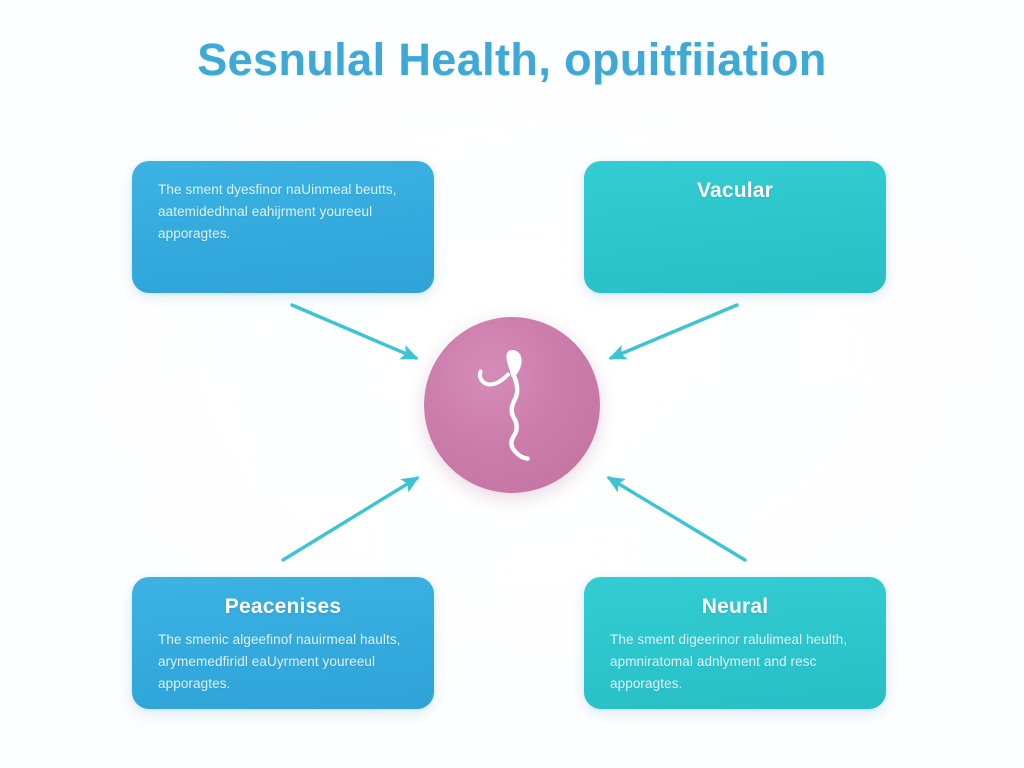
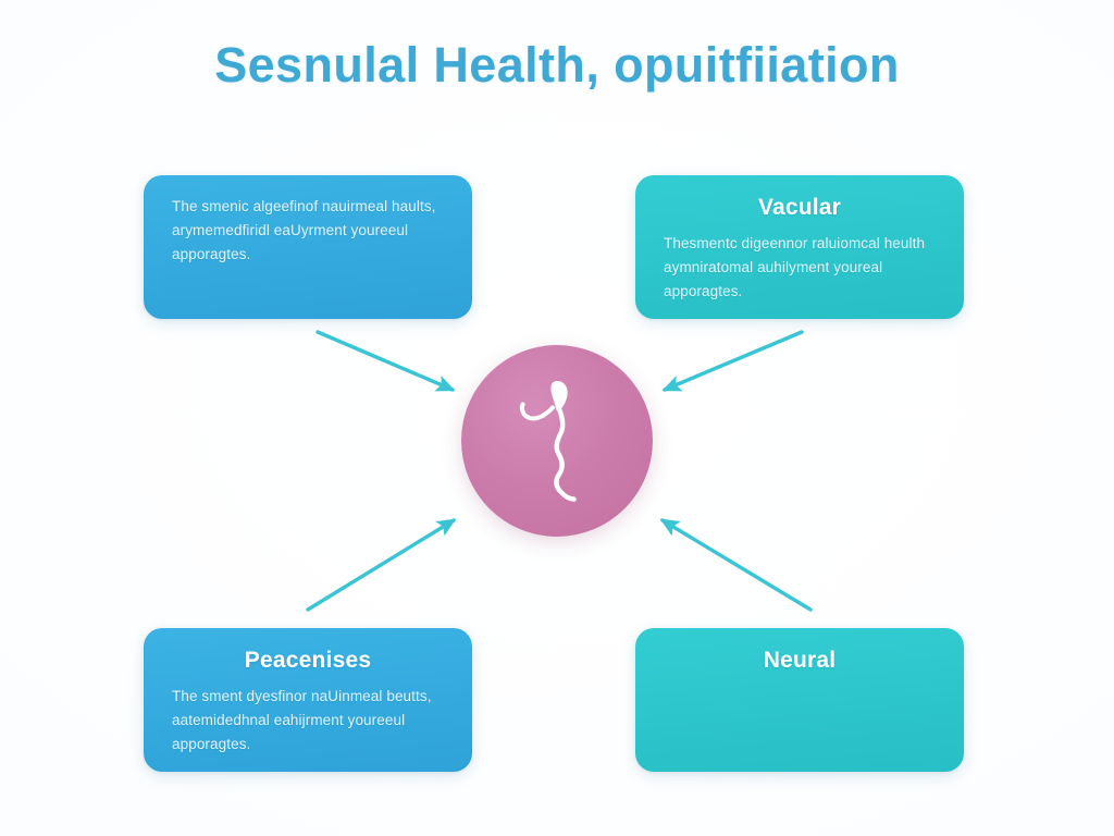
  Sesnulal Health, opuitfiiation
- The sment dyesfinor naUinmeal beutts, aatemidedhnal eahijrment youreeul apporagtes.
+ The smenic algeefinof nauirmeal haults, arymemedfiridl eaUyrment youreeul apporagtes.
  Vacular
+ Thesmentc digeennor raluiomcal heulth aymniratomal auhilyment youreal apporagtes.
  Peacenises
- The smenic algeefinof nauirmeal haults, arymemedfiridl eaUyrment youreeul apporagtes.
+ The sment dyesfinor naUinmeal beutts, aatemidedhnal eahijrment youreeul apporagtes.
  Neural
- The sment digeerinor ralulimeal heulth, apmniratomal adnlyment and resc apporagtes.
